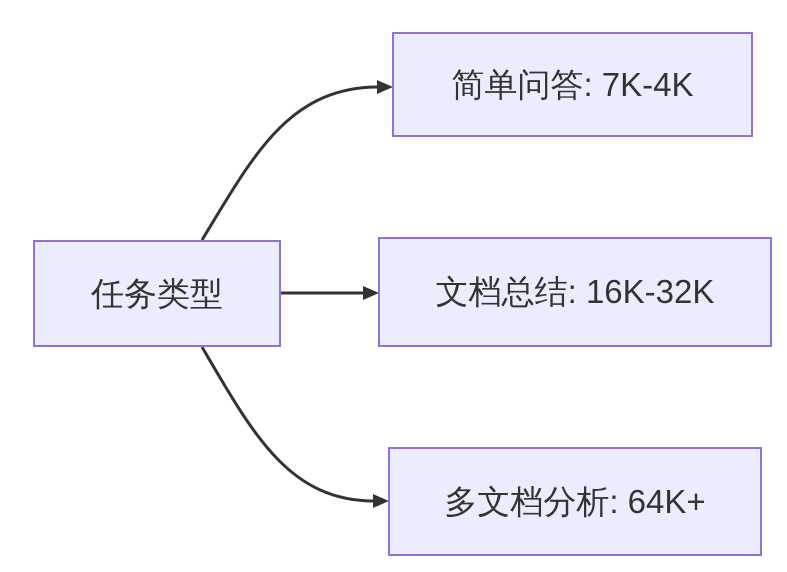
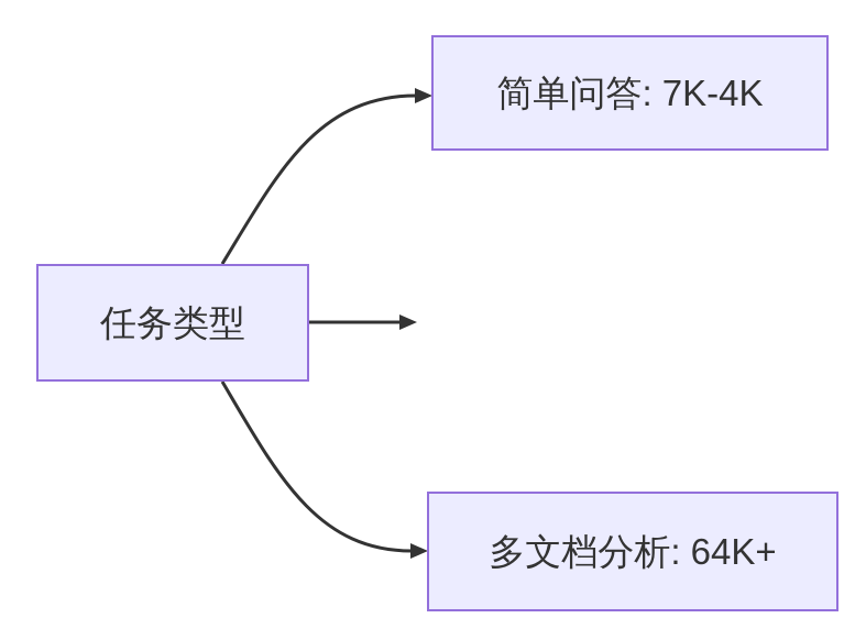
  任务类型
  简单问答: 7K-4K
- 文档总结: 16K-32K
  多文档分析: 64K+
